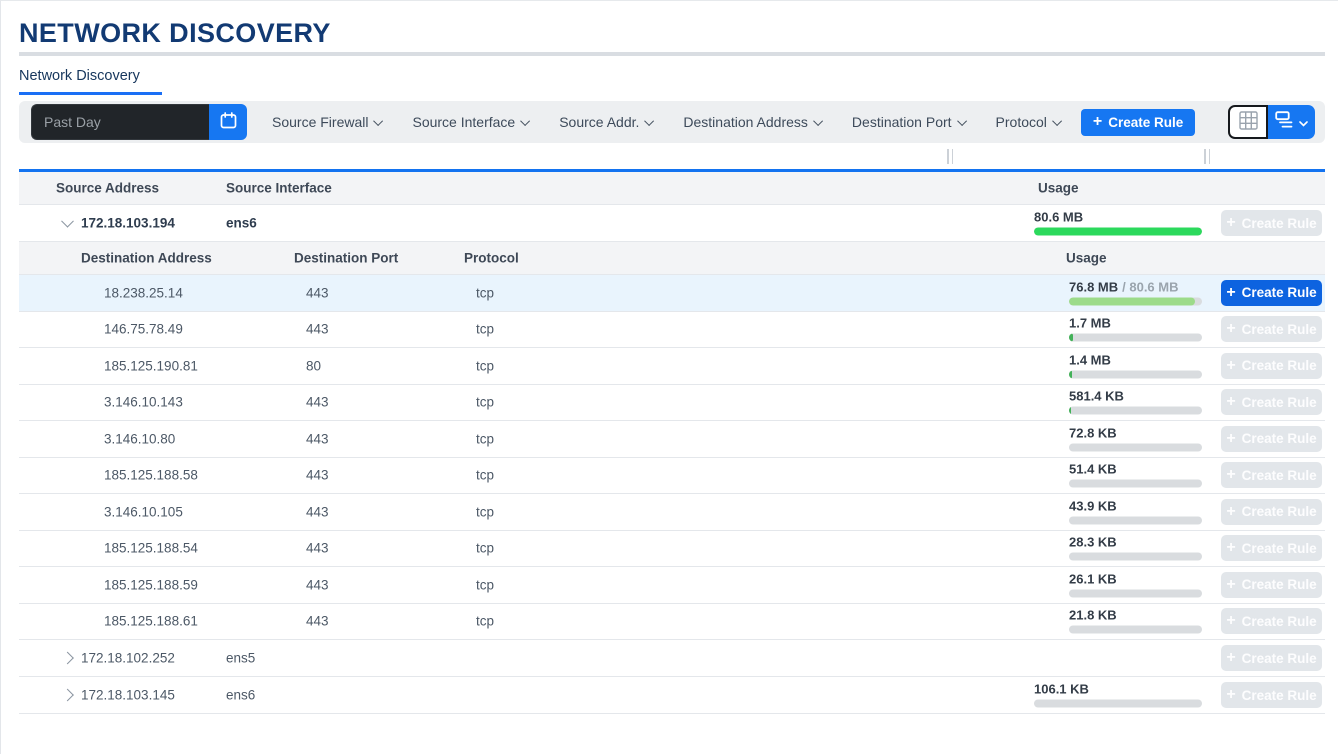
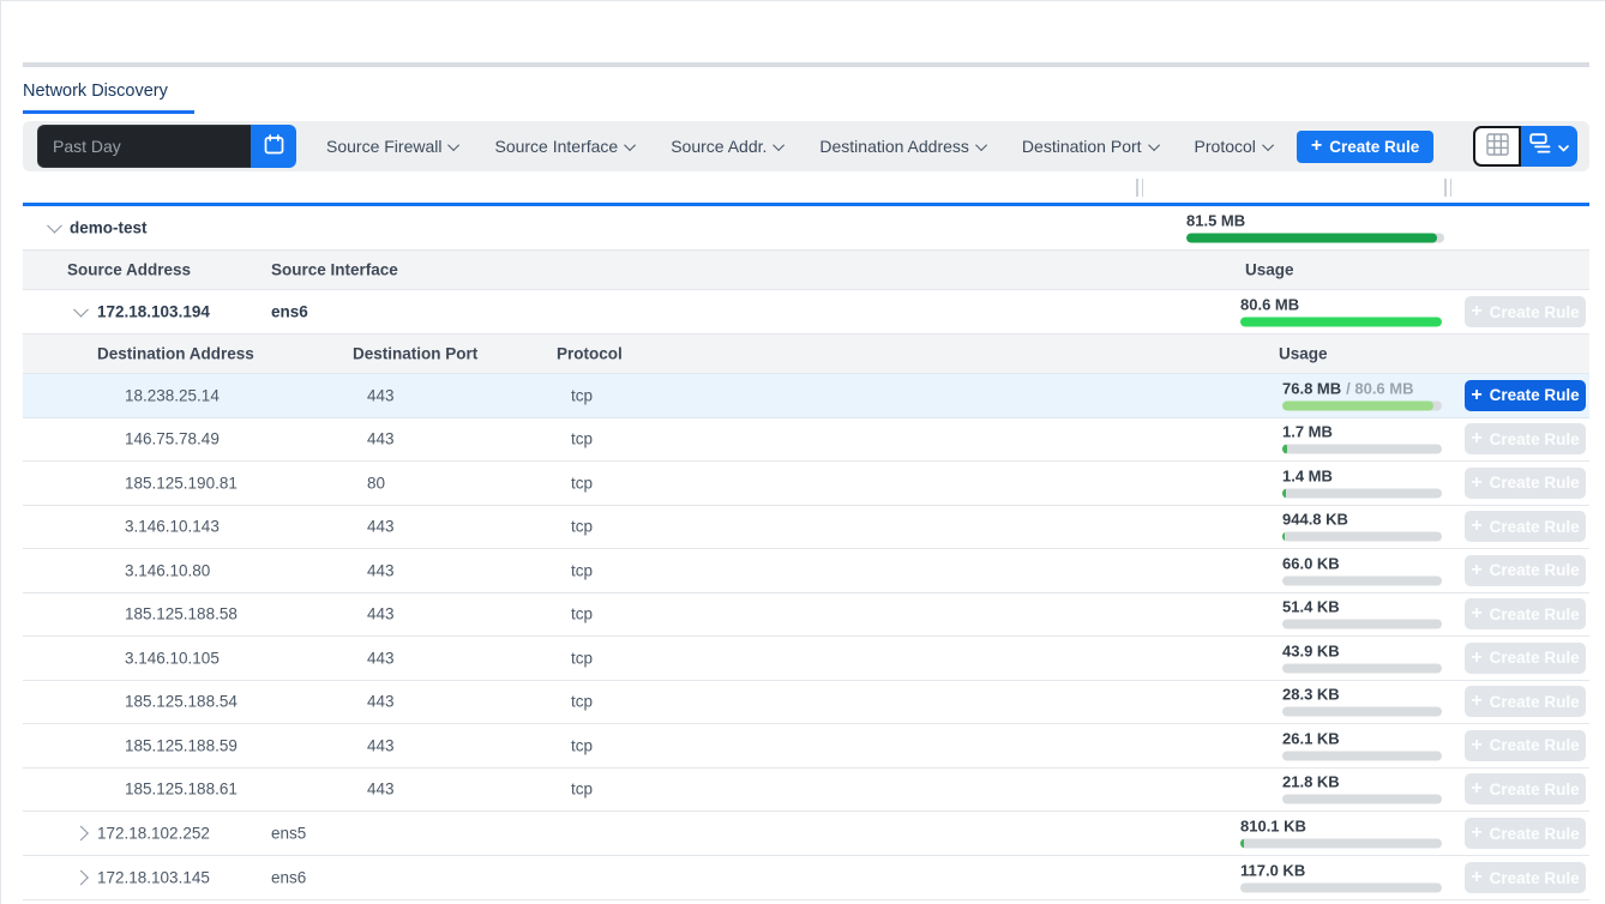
- NETWORK DISCOVERY
  Network Discovery
  Past Day
  Source Firewall
  Source Interface
  Source Addr.
  Destination Address
  Destination Port
  Protocol
  +
  Create Rule
+ demo-test
+ 81.5 MB
  Source Address
  Source Interface
  Usage
  172.18.103.194
  ens6
  80.6 MB
  +
  Create Rule
  Destination Address
  Destination Port
  Protocol
  Usage
  18.238.25.14
  443
  tcp
  76.8 MB / 80.6 MB
  +
  Create Rule
  146.75.78.49
  443
  tcp
  1.7 MB
  +
  Create Rule
  185.125.190.81
  80
  tcp
  1.4 MB
  +
  Create Rule
  3.146.10.143
  443
  tcp
- 581.4 KB
+ 944.8 KB
  +
  Create Rule
  3.146.10.80
  443
  tcp
- 72.8 KB
+ 66.0 KB
  +
  Create Rule
  185.125.188.58
  443
  tcp
  51.4 KB
  +
  Create Rule
  3.146.10.105
  443
  tcp
  43.9 KB
  +
  Create Rule
  185.125.188.54
  443
  tcp
  28.3 KB
  +
  Create Rule
  185.125.188.59
  443
  tcp
  26.1 KB
  +
  Create Rule
  185.125.188.61
  443
  tcp
  21.8 KB
  +
  Create Rule
  172.18.102.252
  ens5
+ 810.1 KB
  +
  Create Rule
  172.18.103.145
  ens6
- 106.1 KB
+ 117.0 KB
  +
  Create Rule
